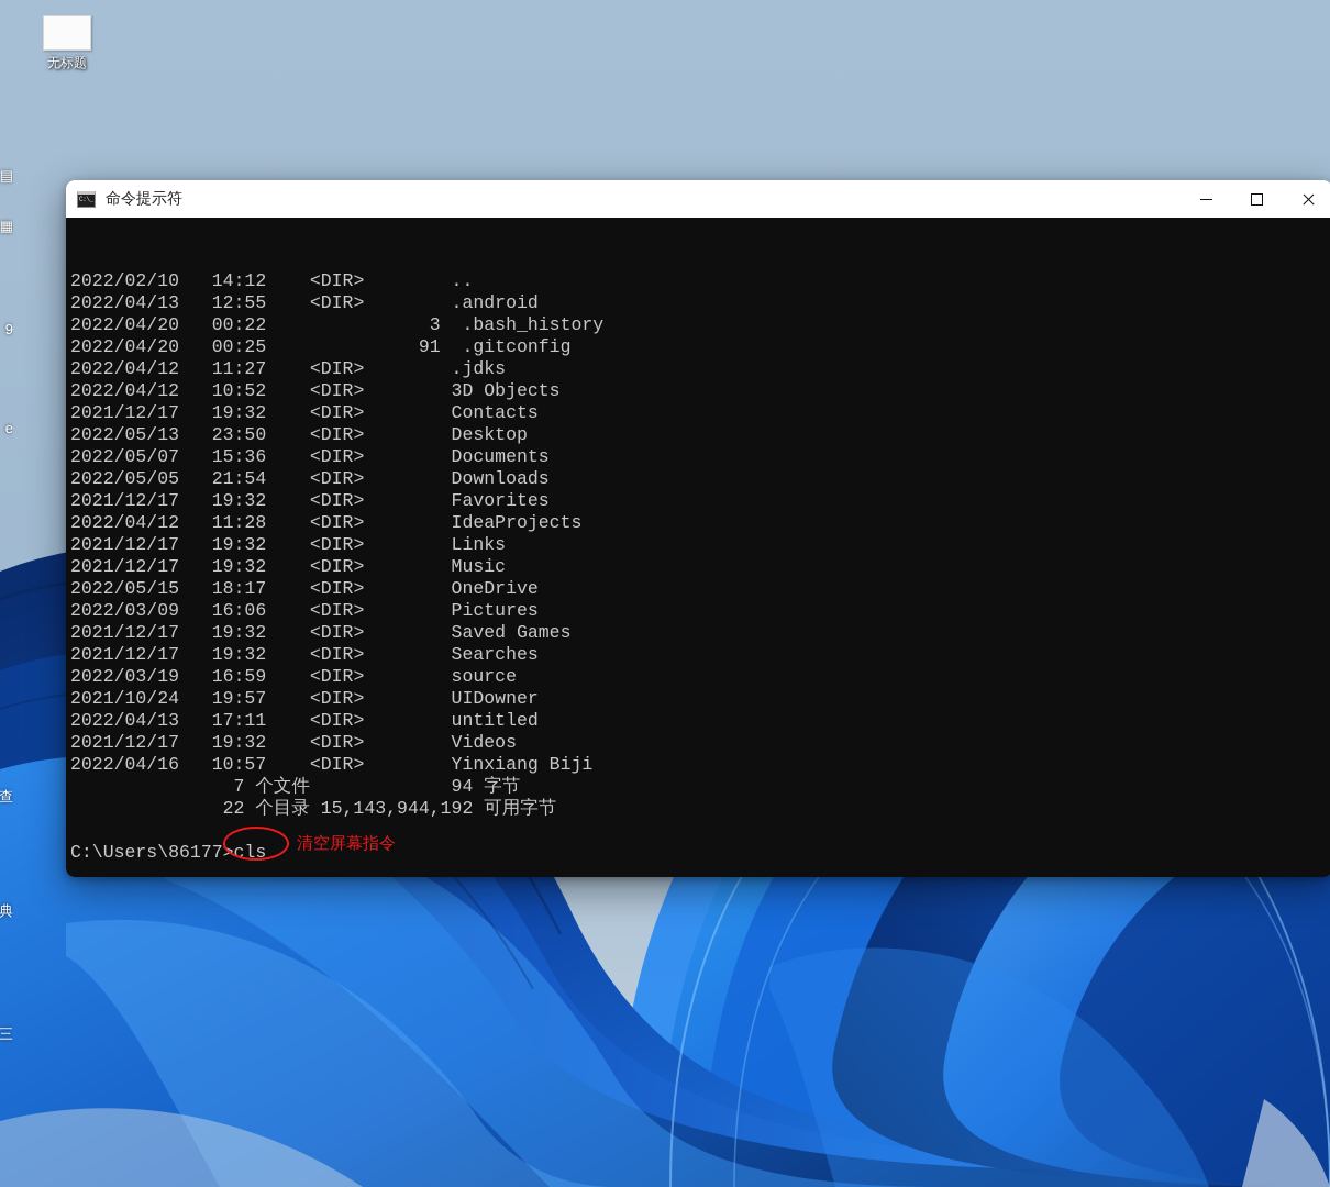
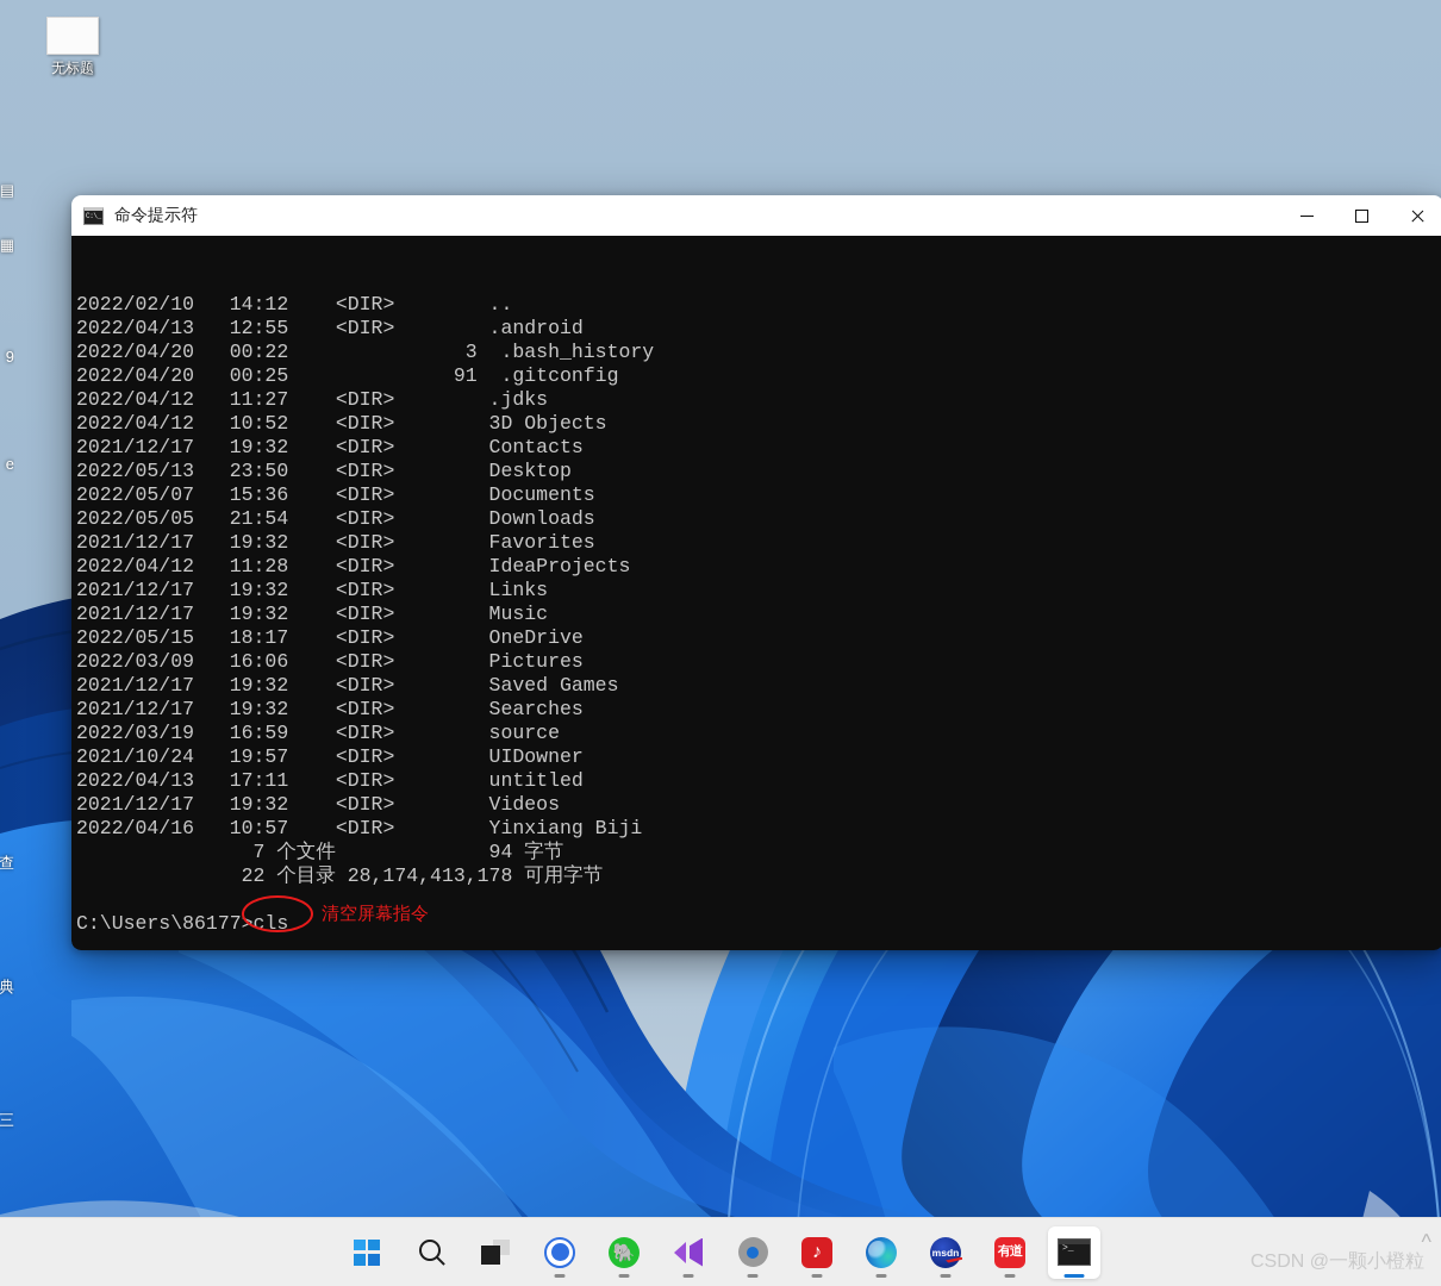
  无标题
  ▤
  ▦
  9
  e
  查
  典
  三
  命令提示符
  2022/02/10 14:12 <DIR> ..
  2022/04/13 12:55 <DIR> .android
  2022/04/20 00:22 3 .bash_history
  2022/04/20 00:25 91 .gitconfig
  2022/04/12 11:27 <DIR> .jdks
  2022/04/12 10:52 <DIR> 3D Objects
  2021/12/17 19:32 <DIR> Contacts
  2022/05/13 23:50 <DIR> Desktop
  2022/05/07 15:36 <DIR> Documents
  2022/05/05 21:54 <DIR> Downloads
  2021/12/17 19:32 <DIR> Favorites
  2022/04/12 11:28 <DIR> IdeaProjects
  2021/12/17 19:32 <DIR> Links
  2021/12/17 19:32 <DIR> Music
  2022/05/15 18:17 <DIR> OneDrive
  2022/03/09 16:06 <DIR> Pictures
  2021/12/17 19:32 <DIR> Saved Games
  2021/12/17 19:32 <DIR> Searches
  2022/03/19 16:59 <DIR> source
  2021/10/24 19:57 <DIR> UIDowner
  2022/04/13 17:11 <DIR> untitled
  2021/12/17 19:32 <DIR> Videos
  2022/04/16 10:57 <DIR> Yinxiang Biji
  7 个文件 94 字节
- 22 个目录 15,143,944,192 可用字节
+ 22 个目录 28,174,413,178 可用字节
  C:\Users\86177>cls
  清空屏幕指令
+ 🐘
+ ♪
+ msdn
+ 有道
+ CSDN @一颗小橙粒
+ ^
